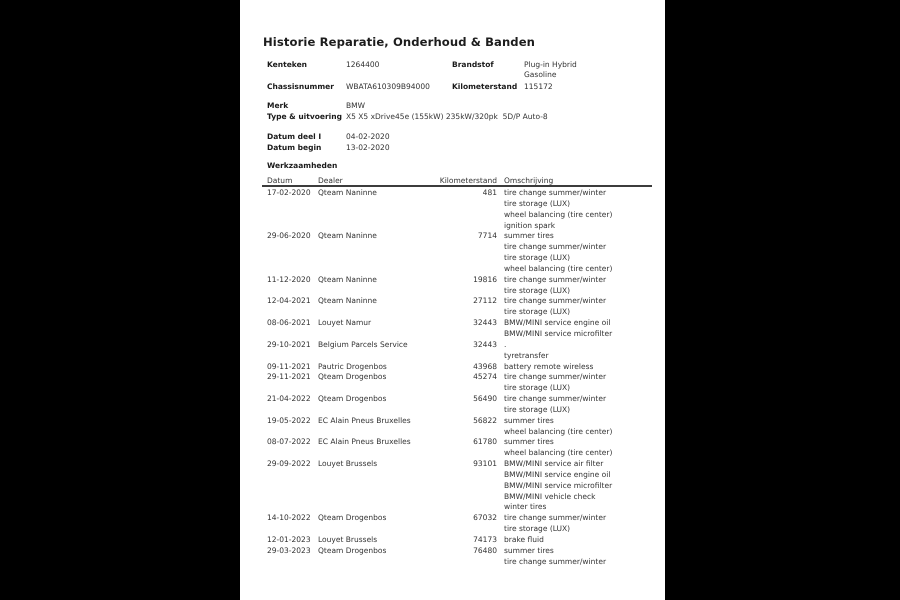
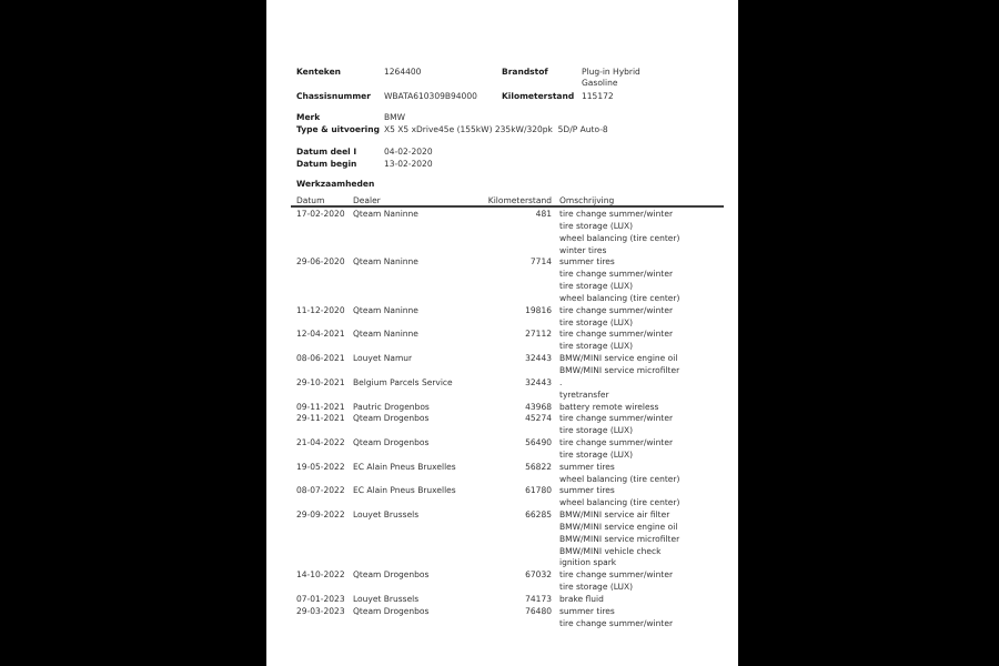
- Historie Reparatie, Onderhoud & Banden
  Kenteken
  1264400
  Brandstof
  Plug-in Hybrid
  Gasoline
  Chassisnummer
  WBATA610309B94000
  Kilometerstand
  115172
  Merk
  BMW
  Type & uitvoering
  X5 X5 xDrive45e (155kW) 235kW/320pk 5D/P Auto-8
  Datum deel I
  04-02-2020
  Datum begin
  13-02-2020
  Werkzaamheden
  Datum
  Dealer
  Kilometerstand
  Omschrijving
  17-02-2020
  Qteam Naninne
  481
  tire change summer/winter
  tire storage (LUX)
  wheel balancing (tire center)
- ignition spark
+ winter tires
  29-06-2020
  Qteam Naninne
  7714
  summer tires
  tire change summer/winter
  tire storage (LUX)
  wheel balancing (tire center)
  11-12-2020
  Qteam Naninne
  19816
  tire change summer/winter
  tire storage (LUX)
  12-04-2021
  Qteam Naninne
  27112
  tire change summer/winter
  tire storage (LUX)
  08-06-2021
  Louyet Namur
  32443
  BMW/MINI service engine oil
  BMW/MINI service microfilter
  29-10-2021
  Belgium Parcels Service
  32443
  .
  tyretransfer
  09-11-2021
  Pautric Drogenbos
  43968
  battery remote wireless
  29-11-2021
  Qteam Drogenbos
  45274
  tire change summer/winter
  tire storage (LUX)
  21-04-2022
  Qteam Drogenbos
  56490
  tire change summer/winter
  tire storage (LUX)
  19-05-2022
  EC Alain Pneus Bruxelles
  56822
  summer tires
  wheel balancing (tire center)
  08-07-2022
  EC Alain Pneus Bruxelles
  61780
  summer tires
  wheel balancing (tire center)
  29-09-2022
  Louyet Brussels
- 93101
+ 66285
  BMW/MINI service air filter
  BMW/MINI service engine oil
  BMW/MINI service microfilter
  BMW/MINI vehicle check
- winter tires
+ ignition spark
  14-10-2022
  Qteam Drogenbos
  67032
  tire change summer/winter
  tire storage (LUX)
- 12-01-2023
+ 07-01-2023
  Louyet Brussels
  74173
  brake fluid
  29-03-2023
  Qteam Drogenbos
  76480
  summer tires
  tire change summer/winter
